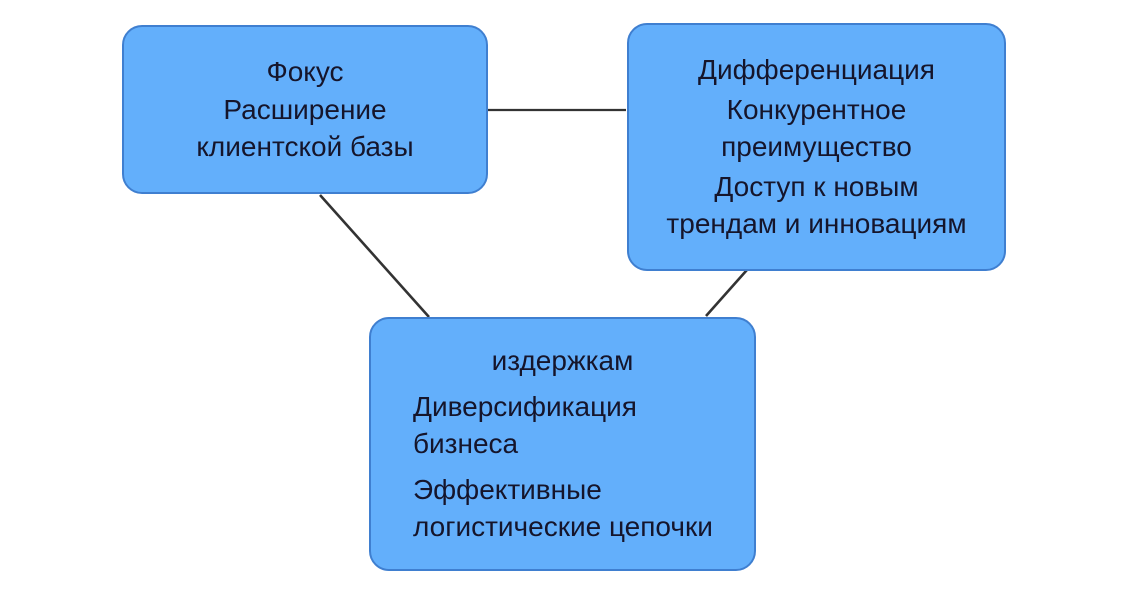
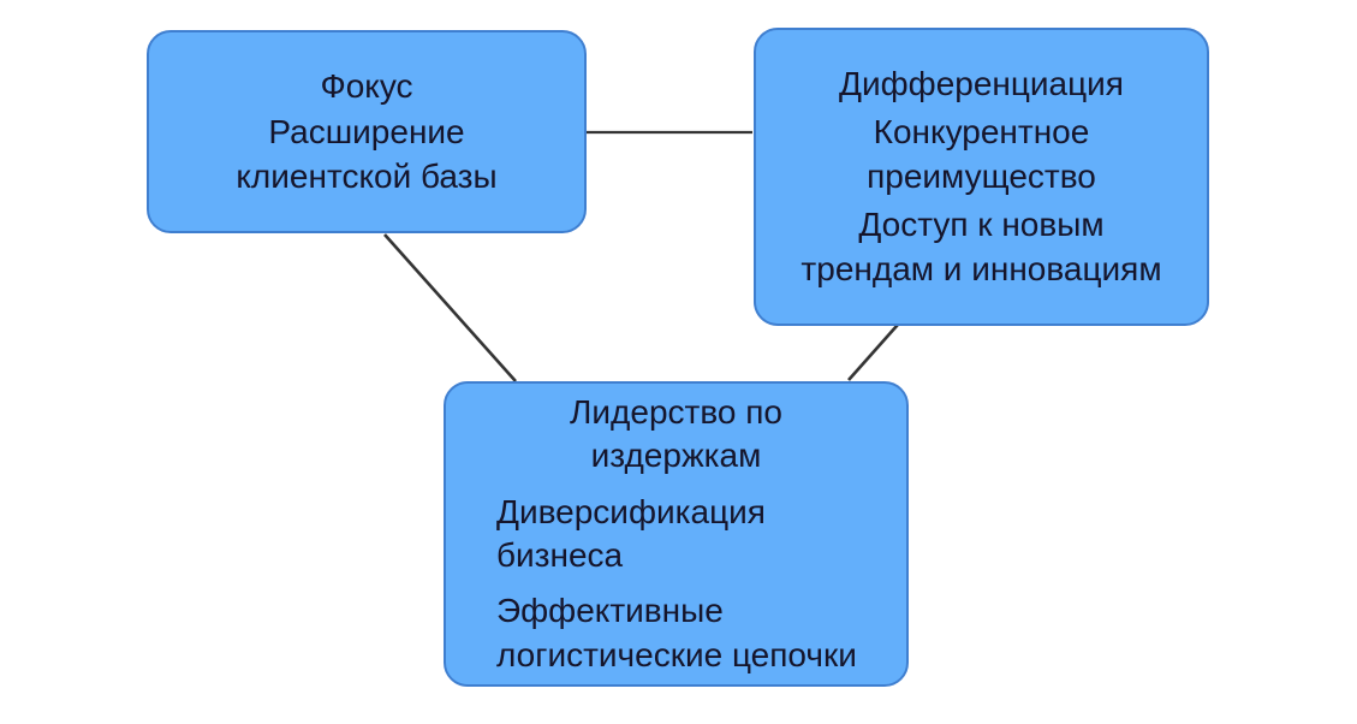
  Фокус
  Расширение
  клиентской базы
  Дифференциация
  Конкурентное
  преимущество
  Доступ к новым
  трендам и инновациям
+ Лидерство по
  издержкам
  Диверсификация
  бизнеса
  Эффективные
  логистические цепочки
